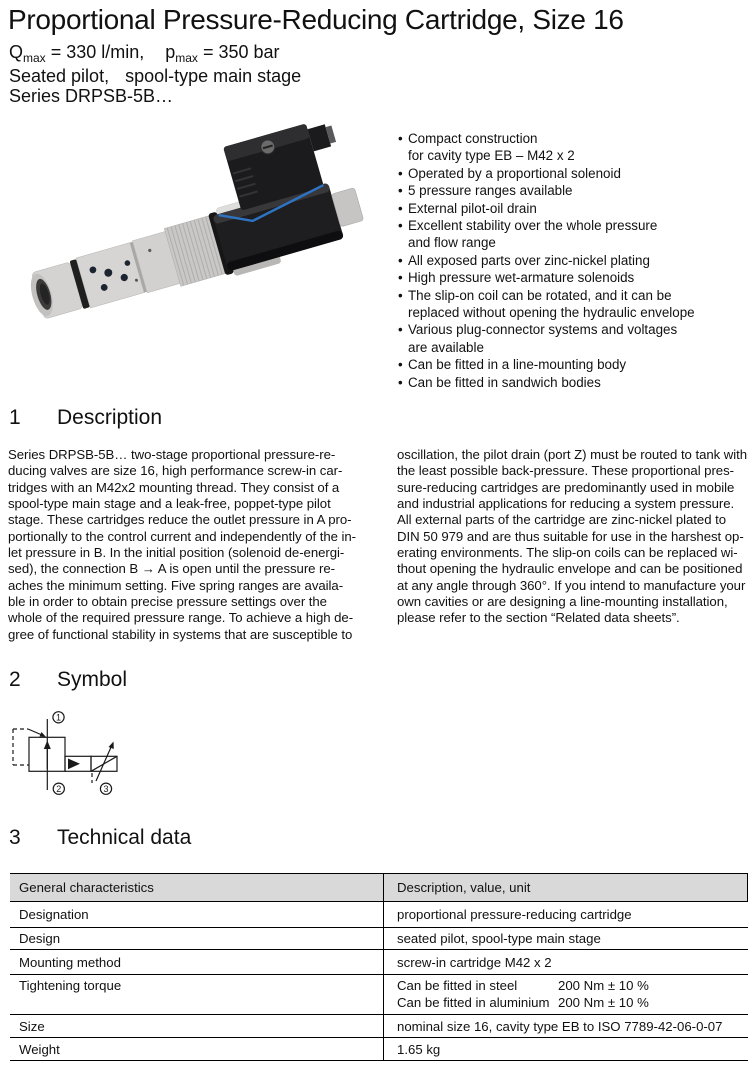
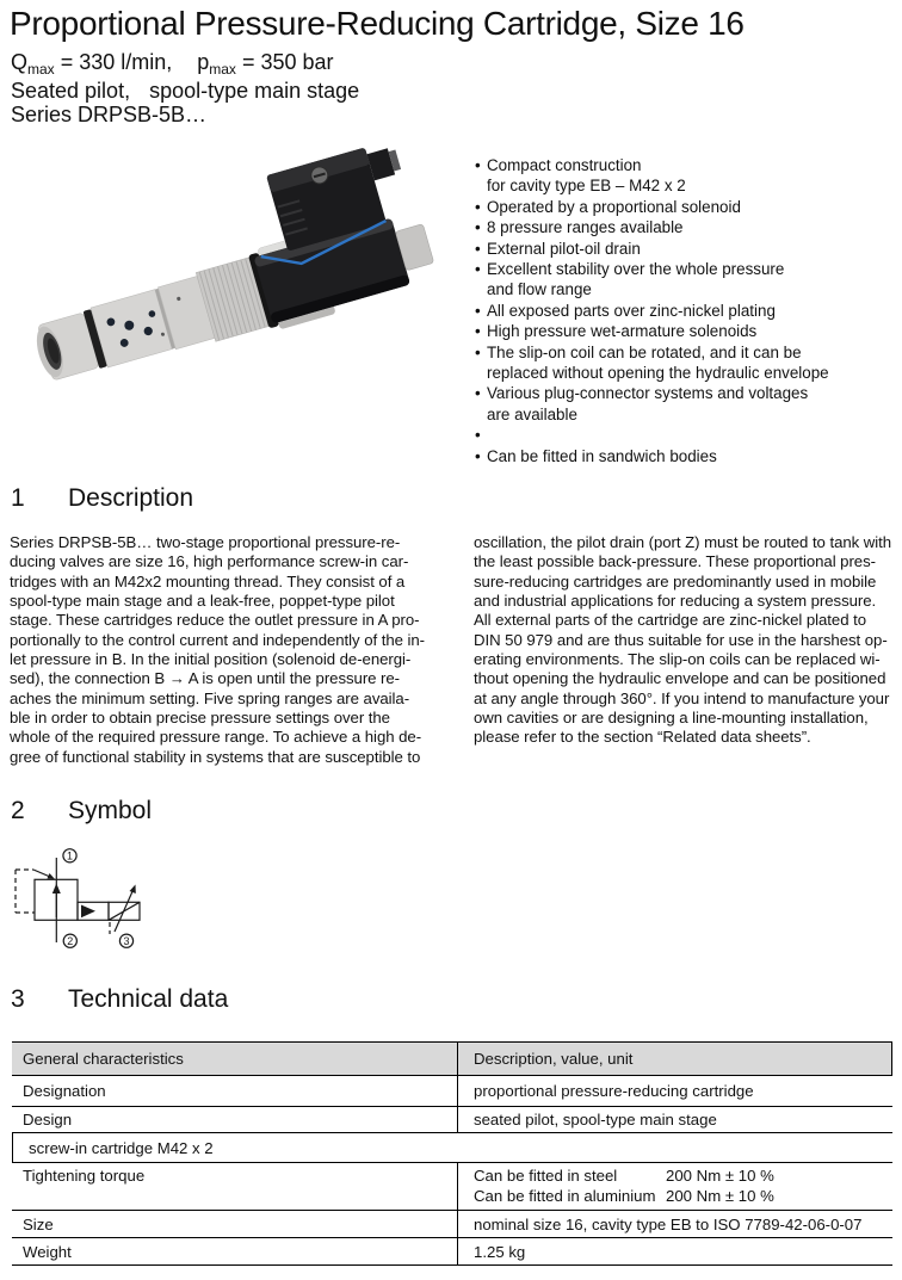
  Proportional Pressure-Reducing Cartridge, Size 16
  Qmax = 330 l/min, pmax = 350 bar
  Seated pilot, spool-type main stage
  Series DRPSB-5B…
  •
  Compact construction
  for cavity type EB – M42 x 2
  •
  Operated by a proportional solenoid
  •
- 5 pressure ranges available
+ 8 pressure ranges available
  •
  External pilot-oil drain
  •
  Excellent stability over the whole pressure
  and flow range
  •
  All exposed parts over zinc-nickel plating
  •
  High pressure wet-armature solenoids
  •
  The slip-on coil can be rotated, and it can be
  replaced without opening the hydraulic envelope
  •
  Various plug-connector systems and voltages
  are available
  •
- Can be fitted in a line-mounting body
  •
  Can be fitted in sandwich bodies
  1
  Description
  Series DRPSB-5B… two-stage proportional pressure-re-
  ducing valves are size 16, high performance screw-in car-
  tridges with an M42x2 mounting thread. They consist of a
  spool-type main stage and a leak-free, poppet-type pilot
  stage. These cartridges reduce the outlet pressure in A pro-
  portionally to the control current and independently of the in-
  let pressure in B. In the initial position (solenoid de-energi-
  sed), the connection B → A is open until the pressure re-
  aches the minimum setting. Five spring ranges are availa-
  ble in order to obtain precise pressure settings over the
  whole of the required pressure range. To achieve a high de-
  gree of functional stability in systems that are susceptible to
  oscillation, the pilot drain (port Z) must be routed to tank with
  the least possible back-pressure. These proportional pres-
  sure-reducing cartridges are predominantly used in mobile
  and industrial applications for reducing a system pressure.
  All external parts of the cartridge are zinc-nickel plated to
  DIN 50 979 and are thus suitable for use in the harshest op-
  erating environments. The slip-on coils can be replaced wi-
  thout opening the hydraulic envelope and can be positioned
  at any angle through 360°. If you intend to manufacture your
  own cavities or are designing a line-mounting installation,
  please refer to the section “Related data sheets”.
  2
  Symbol
  1
  2
  3
  3
  Technical data
  General characteristics
  Description, value, unit
  Designation
  proportional pressure-reducing cartridge
  Design
  seated pilot, spool-type main stage
- Mounting method
  screw-in cartridge M42 x 2
  Tightening torque
  Can be fitted in steel
  200 Nm ± 10 %
  Can be fitted in aluminium
  200 Nm ± 10 %
  Size
  nominal size 16, cavity type EB to ISO 7789-42-06-0-07
  Weight
- 1.65 kg
+ 1.25 kg
